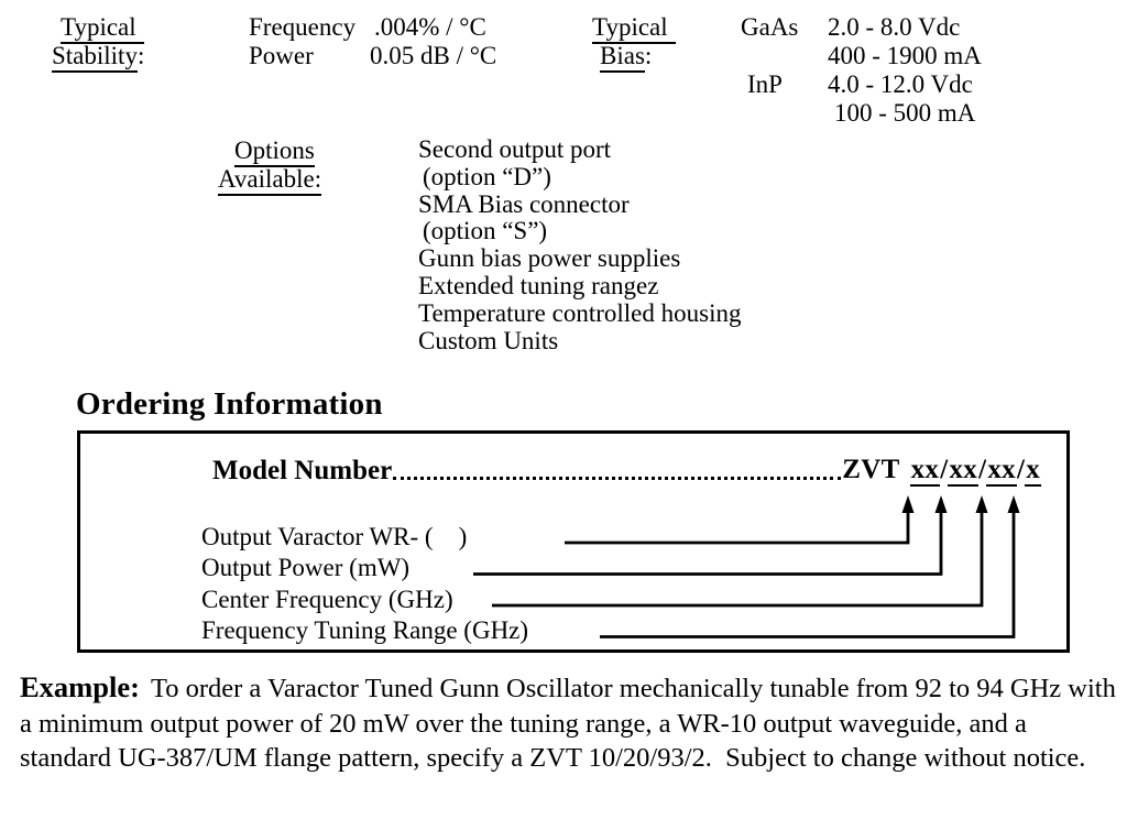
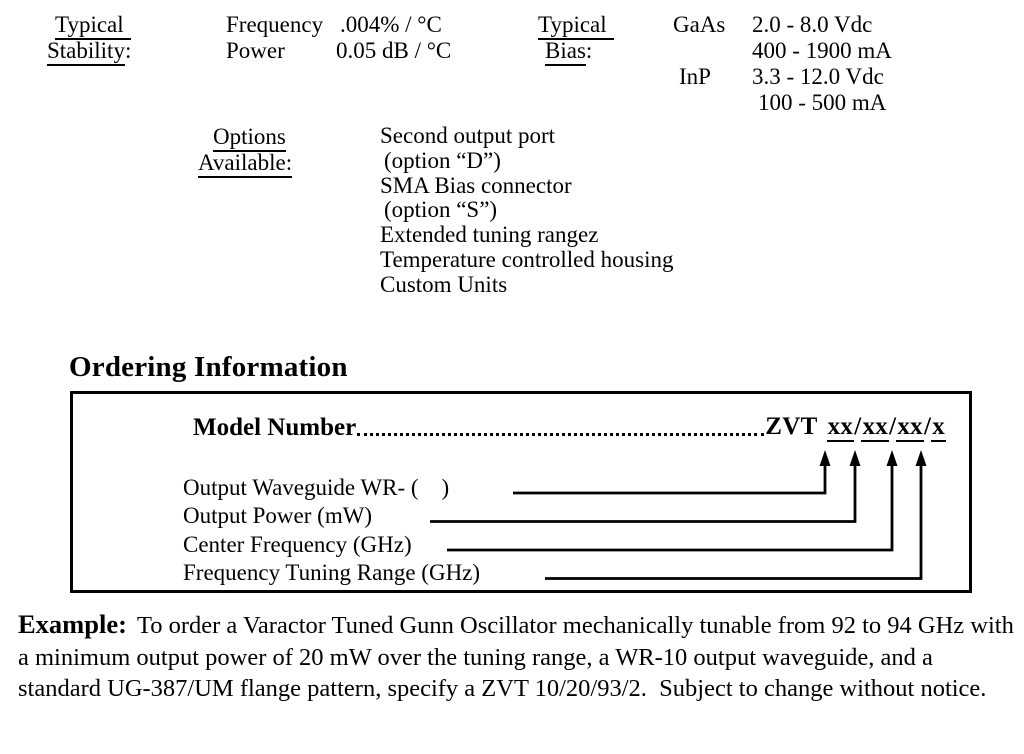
  Typical
  Stability:
  Frequency
  Power
  .004% / °C
  0.05 dB / °C
  Typical
  Bias:
  GaAs
  InP
  2.0 - 8.0 Vdc
  400 - 1900 mA
- 4.0 - 12.0 Vdc
+ 3.3 - 12.0 Vdc
  100 - 500 mA
  Options
  Available:
  Second output port
  (option “D”)
  SMA Bias connector
  (option “S”)
- Gunn bias power supplies
  Extended tuning rangez
  Temperature controlled housing
  Custom Units
  Ordering Information
  Model Number
  ZVT xx/xx/xx/x
- Output Varactor WR- ( )
+ Output Waveguide WR- ( )
  Output Power (mW)
  Center Frequency (GHz)
  Frequency Tuning Range (GHz)
  Example: To order a Varactor Tuned Gunn Oscillator mechanically tunable from 92 to 94 GHz with a minimum output power of 20 mW over the tuning range, a WR-10 output waveguide, and a standard UG-387/UM flange pattern, specify a ZVT 10/20/93/2. Subject to change without notice.
